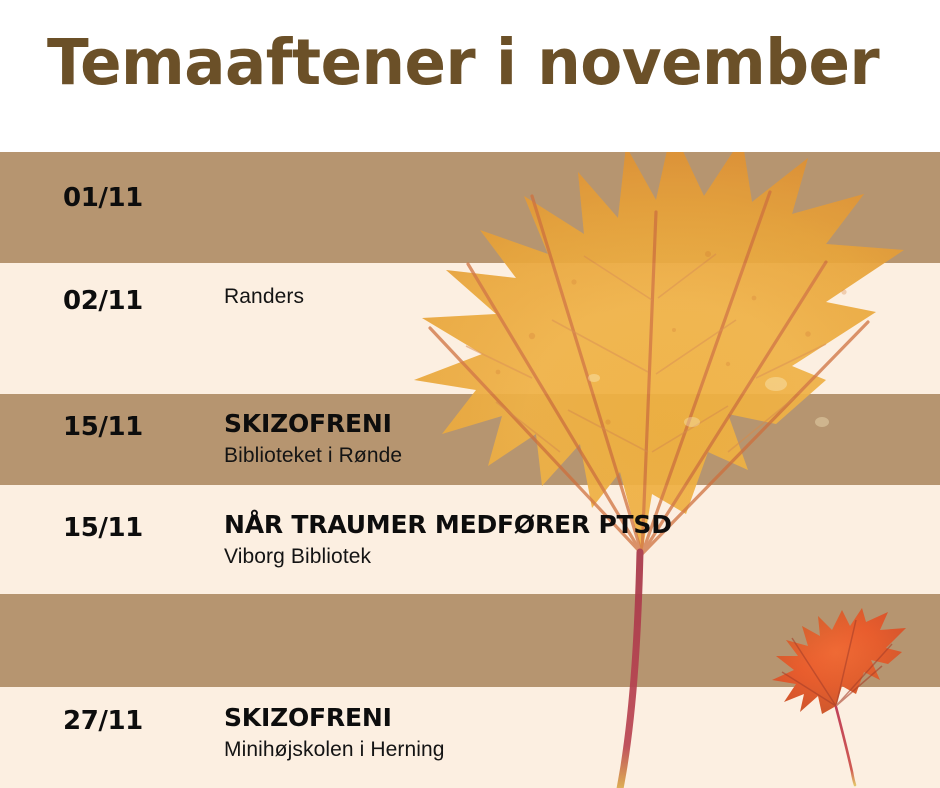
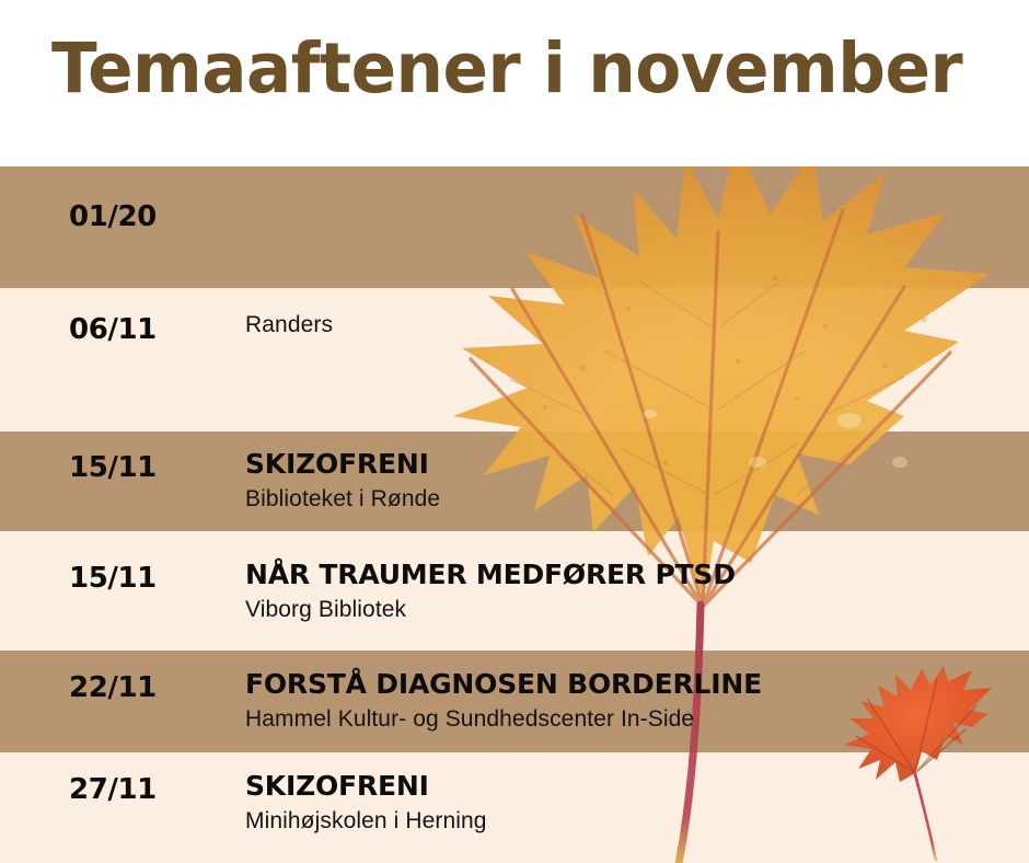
  Temaaftener i november
- 01/11
+ 01/20
- 02/11
+ 06/11
  Randers
  15/11
  SKIZOFRENI
  Biblioteket i Rønde
  15/11
  NÅR TRAUMER MEDFØRER PTSD
  Viborg Bibliotek
+ 22/11
+ FORSTÅ DIAGNOSEN BORDERLINE
+ Hammel Kultur- og Sundhedscenter In-Side
  27/11
  SKIZOFRENI
  Minihøjskolen i Herning
